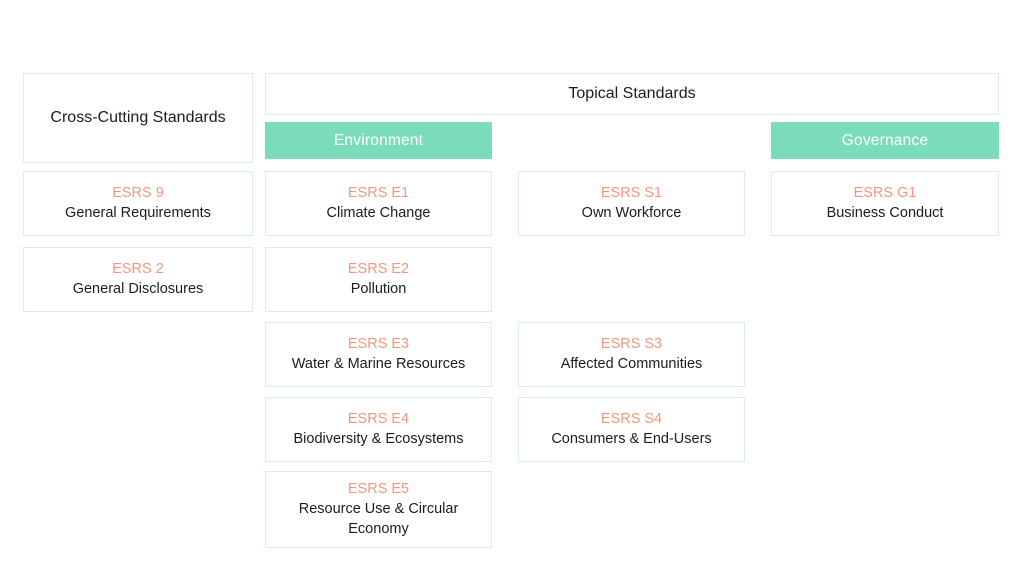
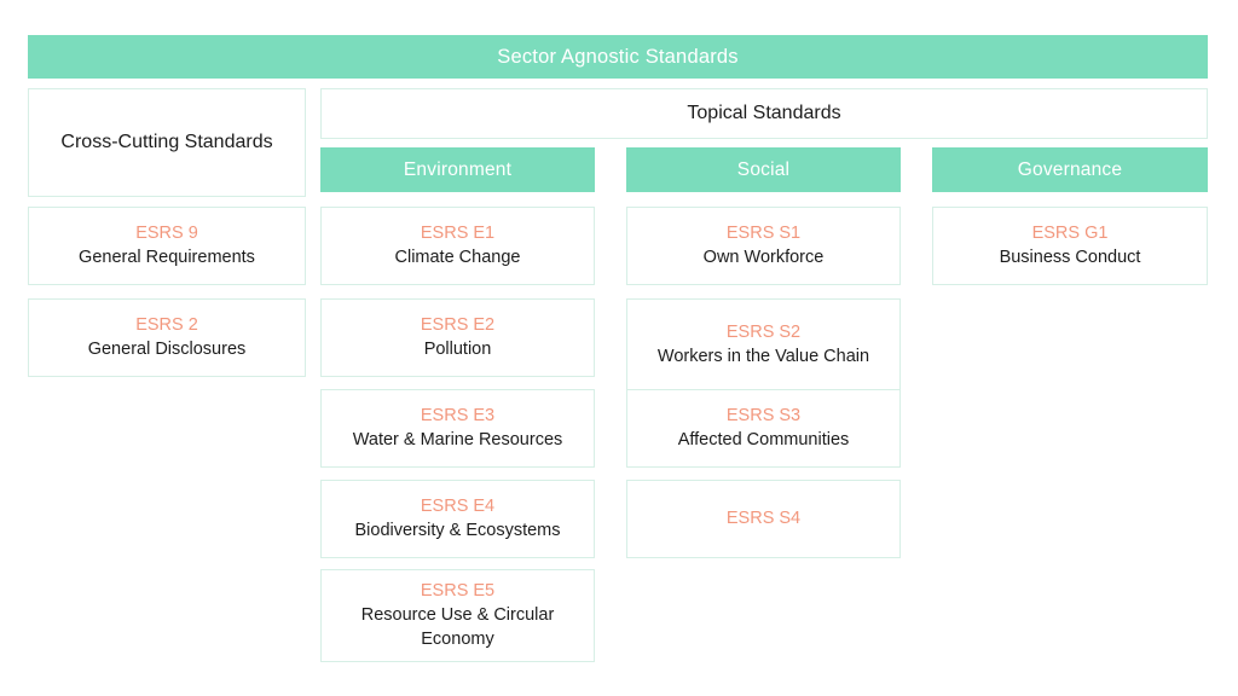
+ Sector Agnostic Standards
  Cross-Cutting Standards
  ESRS 9
  General Requirements
  ESRS 2
  General Disclosures
  Topical Standards
  Environment
  ESRS E1
  Climate Change
  ESRS E2
  Pollution
  ESRS E3
  Water & Marine Resources
  ESRS E4
  Biodiversity & Ecosystems
  ESRS E5
  Resource Use & Circular Economy
+ Social
  ESRS S1
  Own Workforce
+ ESRS S2
+ Workers in the Value Chain
  ESRS S3
  Affected Communities
  ESRS S4
- Consumers & End-Users
  Governance
  ESRS G1
  Business Conduct
